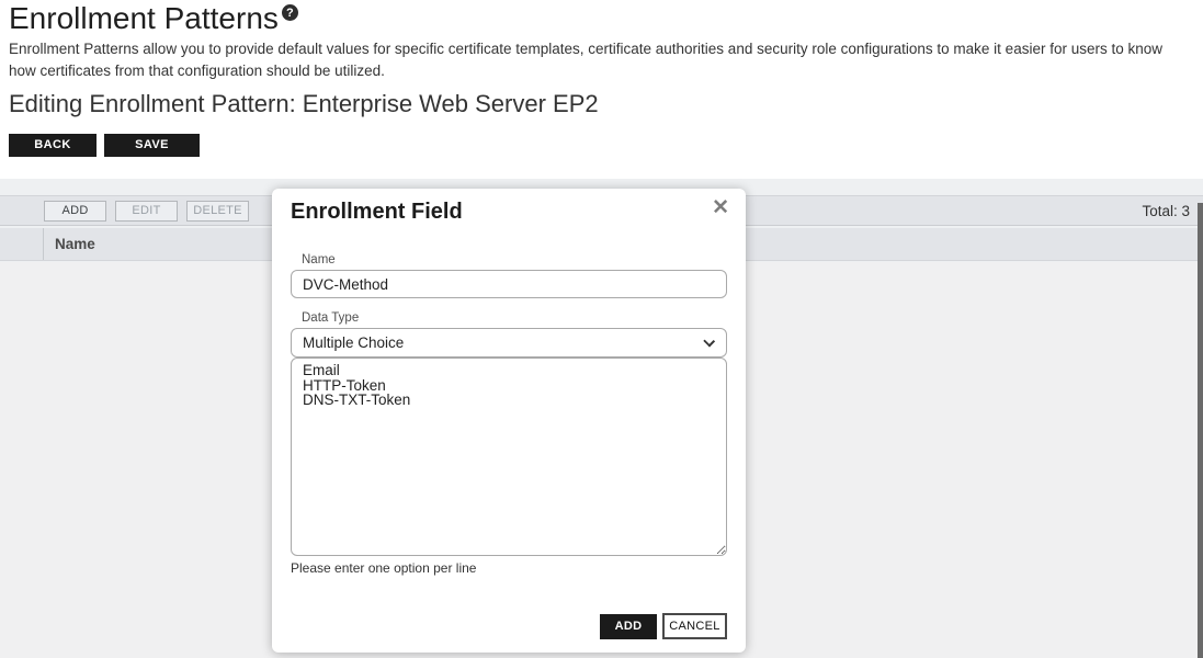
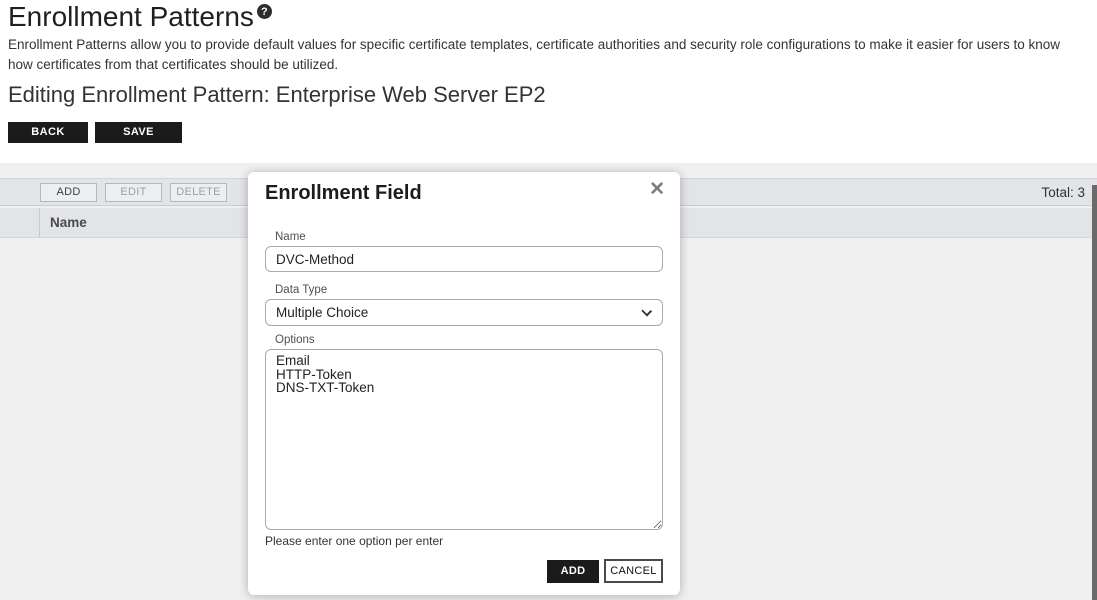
  Enrollment Patterns
  ?
- Enrollment Patterns allow you to provide default values for specific certificate templates, certificate authorities and security role configurations to make it easier for users to know how certificates from that configuration should be utilized.
+ Enrollment Patterns allow you to provide default values for specific certificate templates, certificate authorities and security role configurations to make it easier for users to know how certificates from that certificates should be utilized.
  Editing Enrollment Pattern: Enterprise Web Server EP2
  BACK
  SAVE
  ADD
  EDIT
  DELETE
  Total: 3
  Name
  Enrollment Field
  ✕
  Name
  DVC-Method
  Data Type
  Multiple Choice
+ Options
  Email
  HTTP-Token
  DNS-TXT-Token
- Please enter one option per line
+ Please enter one option per enter
  ADD
  CANCEL
